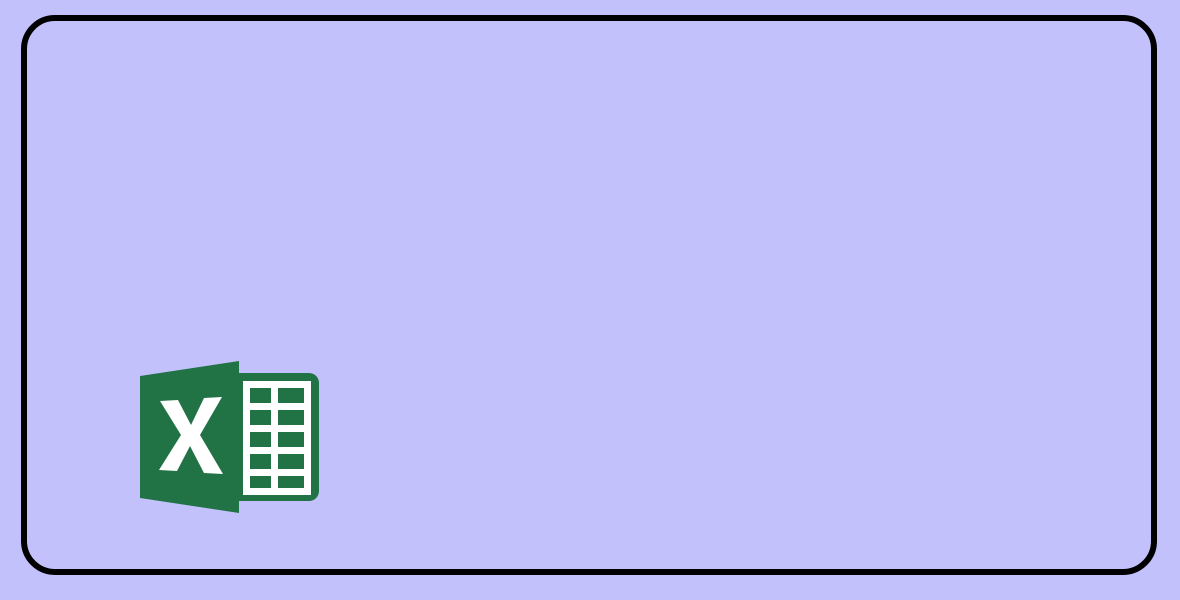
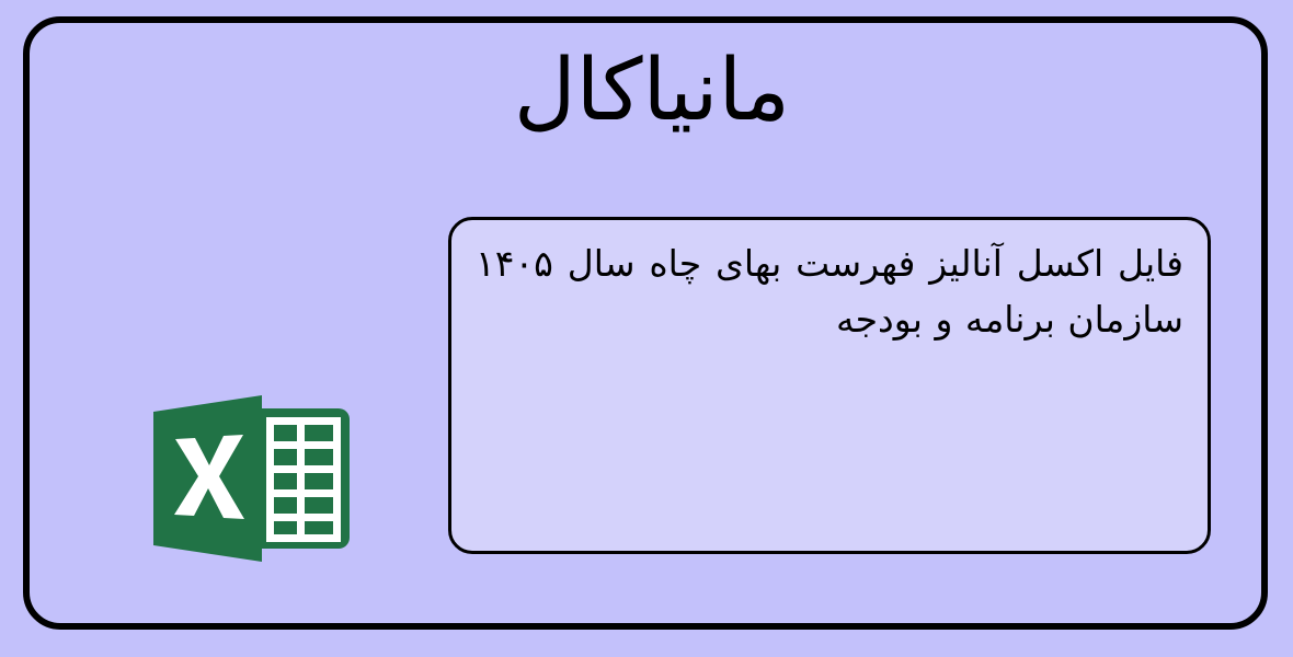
+ مانیاکال
+ فایل اکسل آنالیز فهرست بهای چاه سال ۱۴۰۵ سازمان برنامه و بودجه
